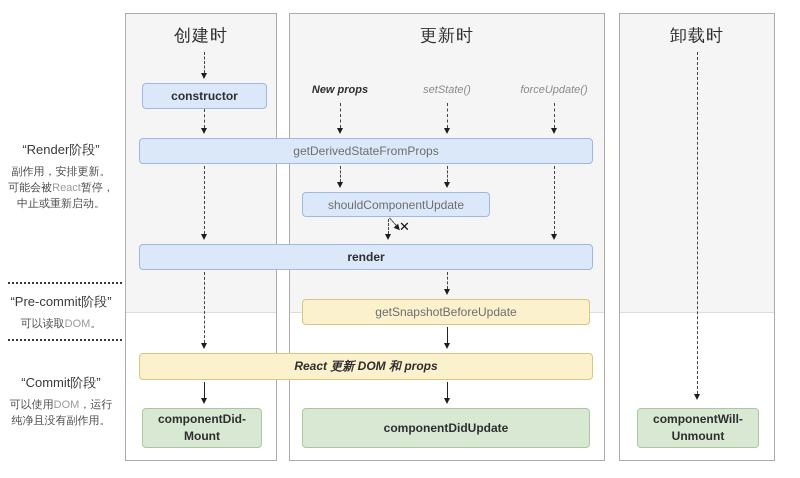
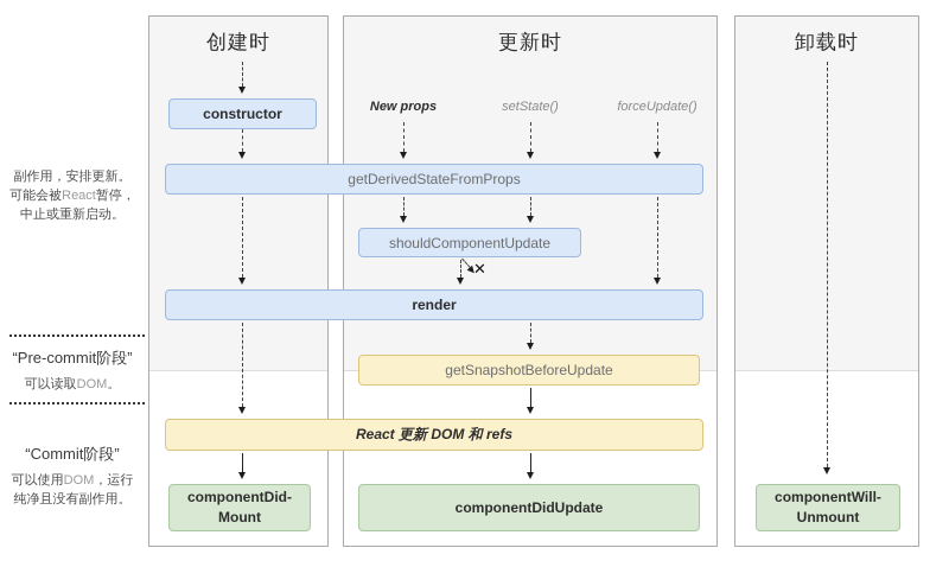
- “Render阶段”
  副作用，安排更新。
  可能会被React暂停，
  中止或重新启动。
  “Pre-commit阶段”
  可以读取DOM。
  “Commit阶段”
  可以使用DOM，运行
  纯净且没有副作用。
  创建时
  更新时
  卸载时
  New props
  setState()
  forceUpdate()
  ✕
  constructor
  getDerivedStateFromProps
  shouldComponentUpdate
  render
  getSnapshotBeforeUpdate
- React 更新 DOM 和 props
+ React 更新 DOM 和 refs
  componentDid-
  Mount
  componentDidUpdate
  componentWill-
  Unmount
